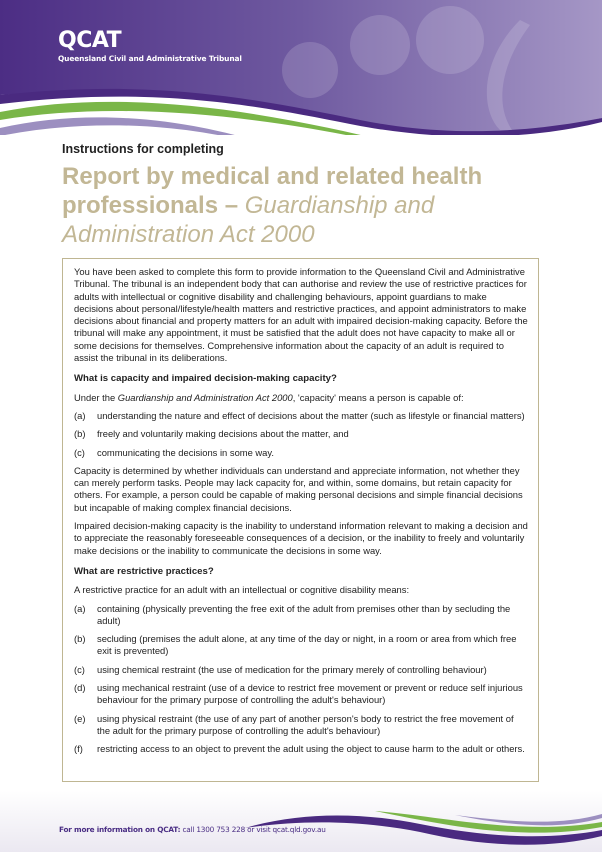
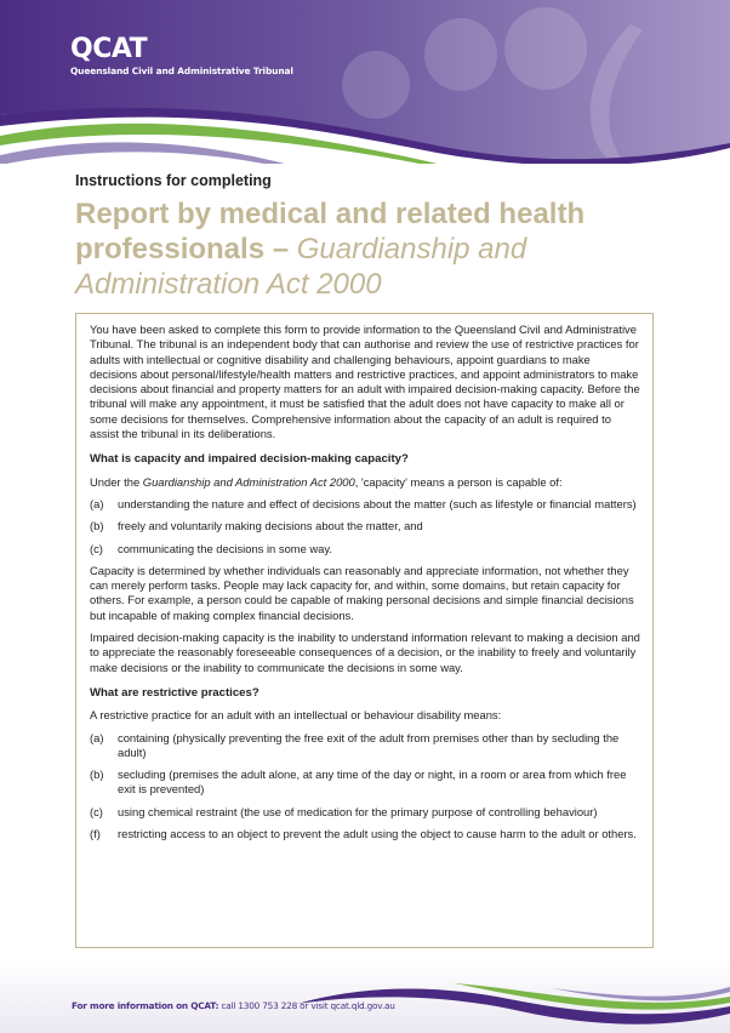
  QCAT
  Queensland Civil and Administrative Tribunal
  Instructions for completing
  Report by medical and related health professionals – Guardianship and Administration Act 2000
  You have been asked to complete this form to provide information to the Queensland Civil and Administrative Tribunal. The tribunal is an independent body that can authorise and review the use of restrictive practices for adults with intellectual or cognitive disability and challenging behaviours, appoint guardians to make decisions about personal/lifestyle/health matters and restrictive practices, and appoint administrators to make decisions about financial and property matters for an adult with impaired decision-making capacity. Before the tribunal will make any appointment, it must be satisfied that the adult does not have capacity to make all or some decisions for themselves. Comprehensive information about the capacity of an adult is required to assist the tribunal in its deliberations.
  What is capacity and impaired decision-making capacity?
  Under the Guardianship and Administration Act 2000, 'capacity' means a person is capable of:
  (a)
  understanding the nature and effect of decisions about the matter (such as lifestyle or financial matters)
  (b)
  freely and voluntarily making decisions about the matter, and
  (c)
  communicating the decisions in some way.
- Capacity is determined by whether individuals can understand and appreciate information, not whether they can merely perform tasks. People may lack capacity for, and within, some domains, but retain capacity for others. For example, a person could be capable of making personal decisions and simple financial decisions but incapable of making complex financial decisions.
+ Capacity is determined by whether individuals can reasonably and appreciate information, not whether they can merely perform tasks. People may lack capacity for, and within, some domains, but retain capacity for others. For example, a person could be capable of making personal decisions and simple financial decisions but incapable of making complex financial decisions.
  Impaired decision-making capacity is the inability to understand information relevant to making a decision and to appreciate the reasonably foreseeable consequences of a decision, or the inability to freely and voluntarily make decisions or the inability to communicate the decisions in some way.
  What are restrictive practices?
- A restrictive practice for an adult with an intellectual or cognitive disability means:
+ A restrictive practice for an adult with an intellectual or behaviour disability means:
  (a)
  containing (physically preventing the free exit of the adult from premises other than by secluding the adult)
  (b)
  secluding (premises the adult alone, at any time of the day or night, in a room or area from which free exit is prevented)
  (c)
- using chemical restraint (the use of medication for the primary merely of controlling behaviour)
+ using chemical restraint (the use of medication for the primary purpose of controlling behaviour)
- (d)
- using mechanical restraint (use of a device to restrict free movement or prevent or reduce self injurious behaviour for the primary purpose of controlling the adult's behaviour)
- (e)
- using physical restraint (the use of any part of another person's body to restrict the free movement of the adult for the primary purpose of controlling the adult's behaviour)
  (f)
  restricting access to an object to prevent the adult using the object to cause harm to the adult or others.
  For more information on QCAT: call 1300 753 228 or visit qcat.qld.gov.au
